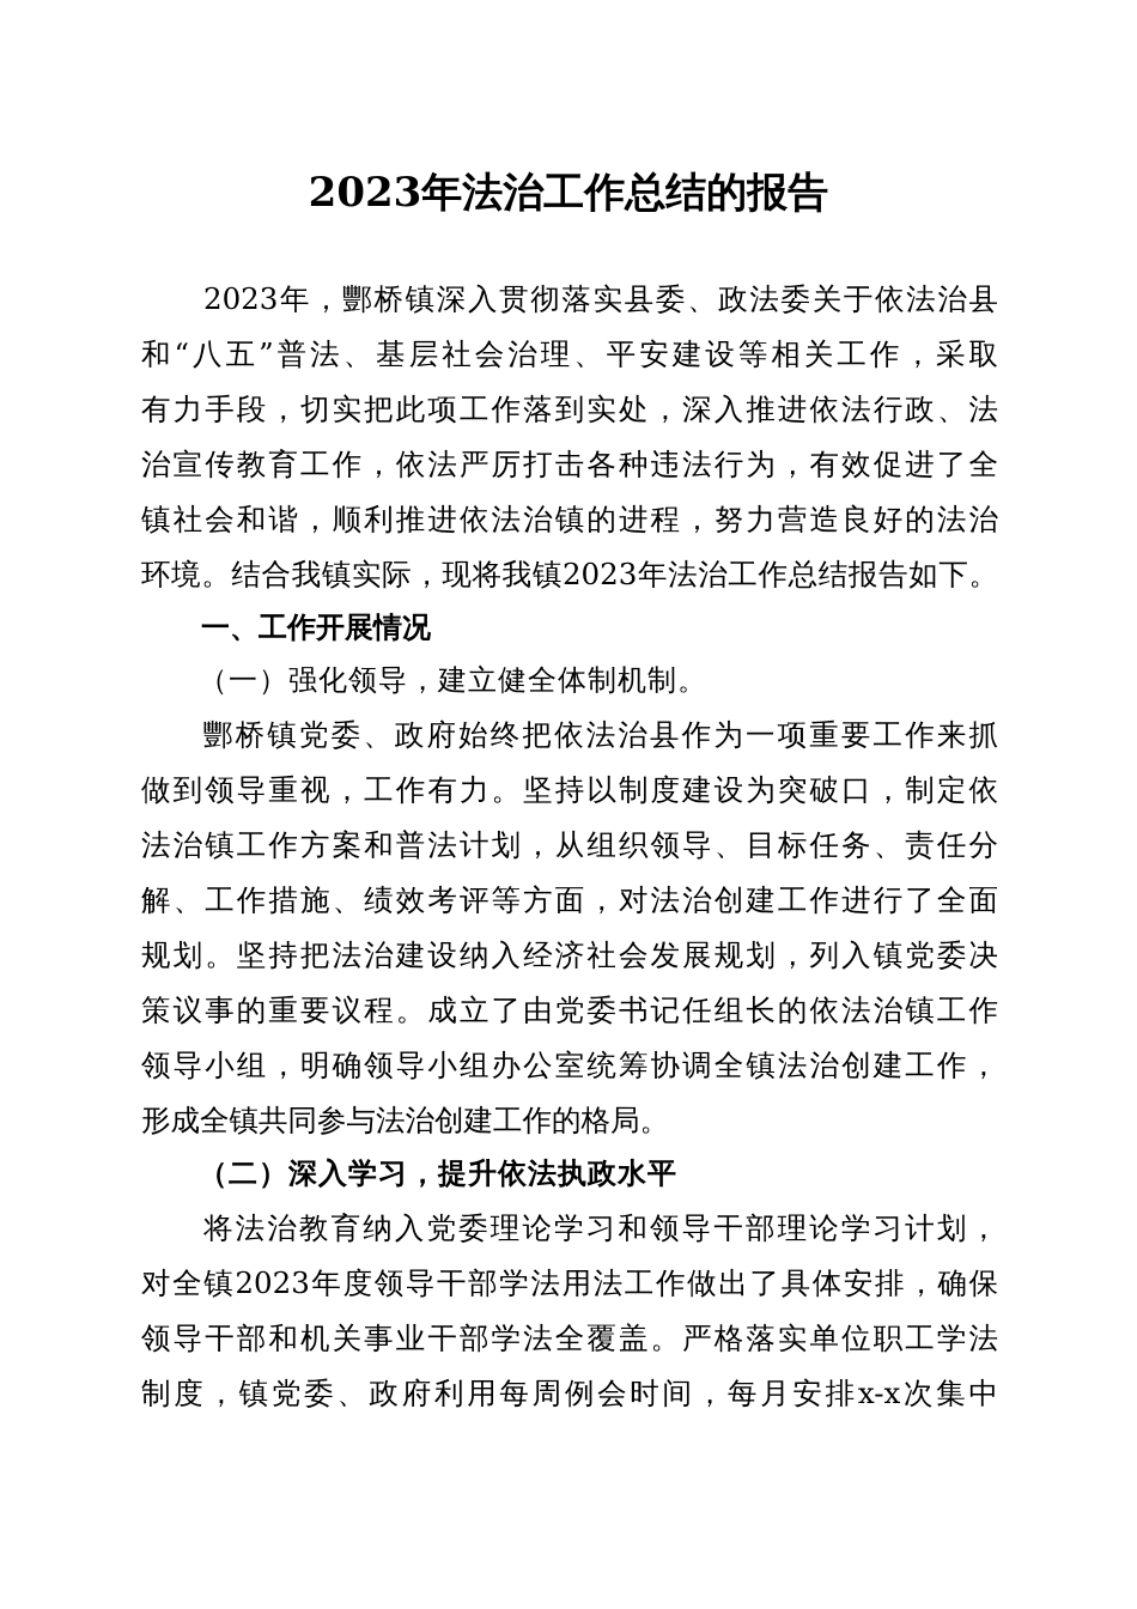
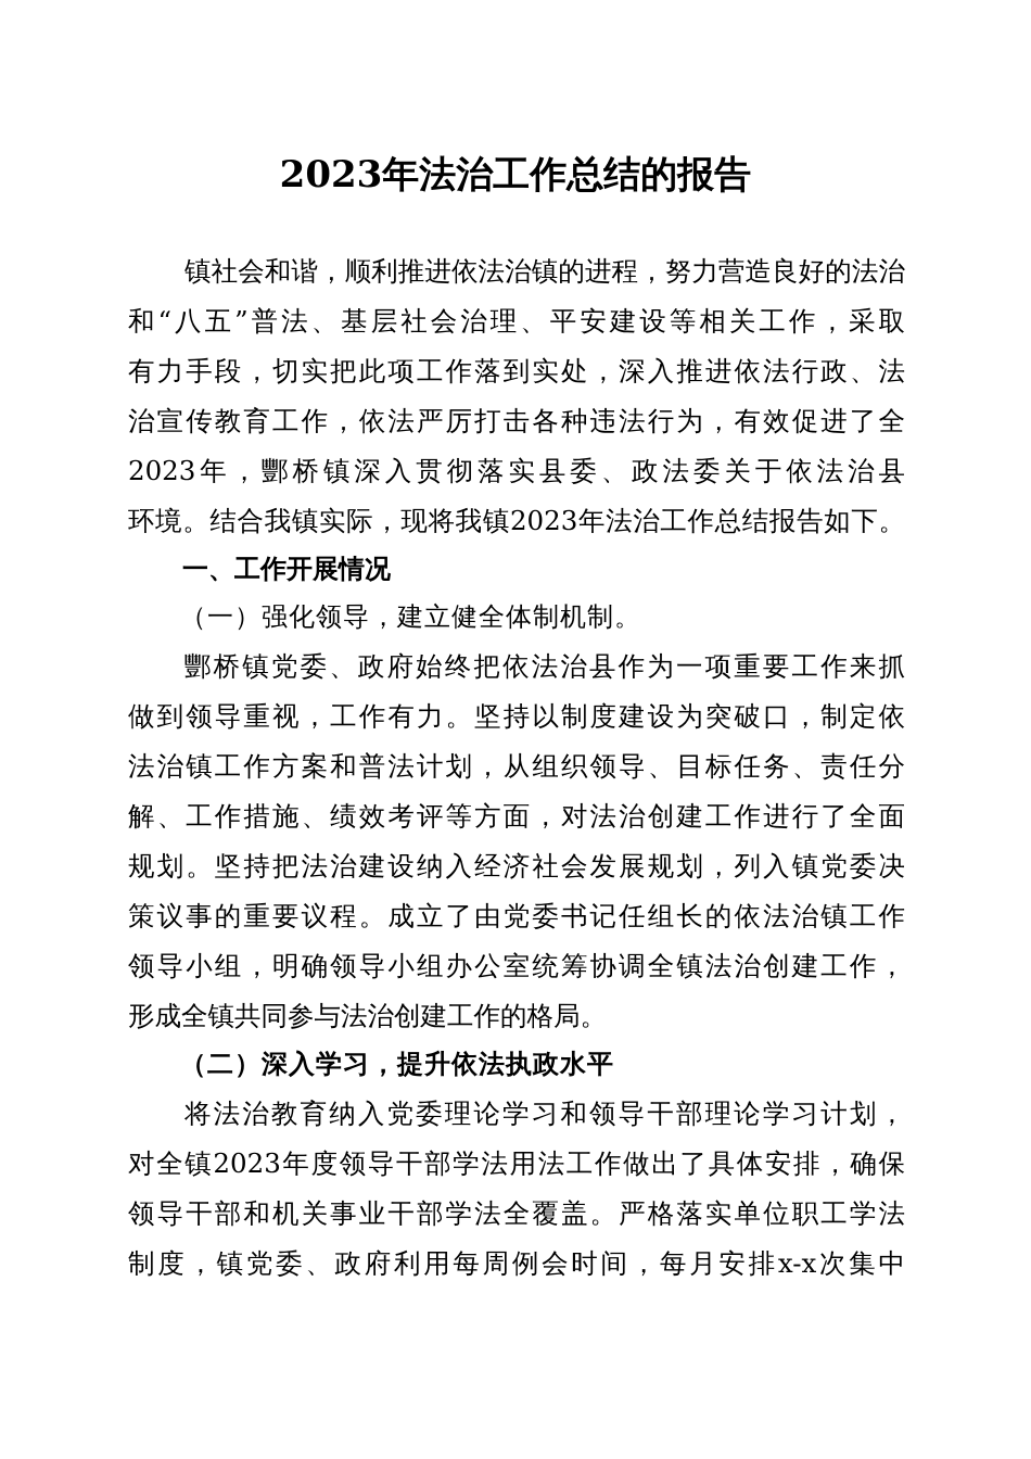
  2023年法治工作总结的报告
- 2023年，酆桥镇深入贯彻落实县委、政法委关于依法治县
+ 镇社会和谐，顺利推进依法治镇的进程，努力营造良好的法治
  和“八五”普法、基层社会治理、平安建设等相关工作，采取
  有力手段，切实把此项工作落到实处，深入推进依法行政、法
  治宣传教育工作，依法严厉打击各种违法行为，有效促进了全
- 镇社会和谐，顺利推进依法治镇的进程，努力营造良好的法治
+ 2023年，酆桥镇深入贯彻落实县委、政法委关于依法治县
  环境。结合我镇实际，现将我镇2023年法治工作总结报告如下。
  一、工作开展情况
  （一）强化领导，建立健全体制机制。
  酆桥镇党委、政府始终把依法治县作为一项重要工作来抓
  做到领导重视，工作有力。坚持以制度建设为突破口，制定依
  法治镇工作方案和普法计划，从组织领导、目标任务、责任分
  解、工作措施、绩效考评等方面，对法治创建工作进行了全面
  规划。坚持把法治建设纳入经济社会发展规划，列入镇党委决
  策议事的重要议程。成立了由党委书记任组长的依法治镇工作
  领导小组，明确领导小组办公室统筹协调全镇法治创建工作，
  形成全镇共同参与法治创建工作的格局。
  （二）深入学习，提升依法执政水平
  将法治教育纳入党委理论学习和领导干部理论学习计划，
  对全镇2023年度领导干部学法用法工作做出了具体安排，确保
  领导干部和机关事业干部学法全覆盖。严格落实单位职工学法
  制度，镇党委、政府利用每周例会时间，每月安排x-x次集中
